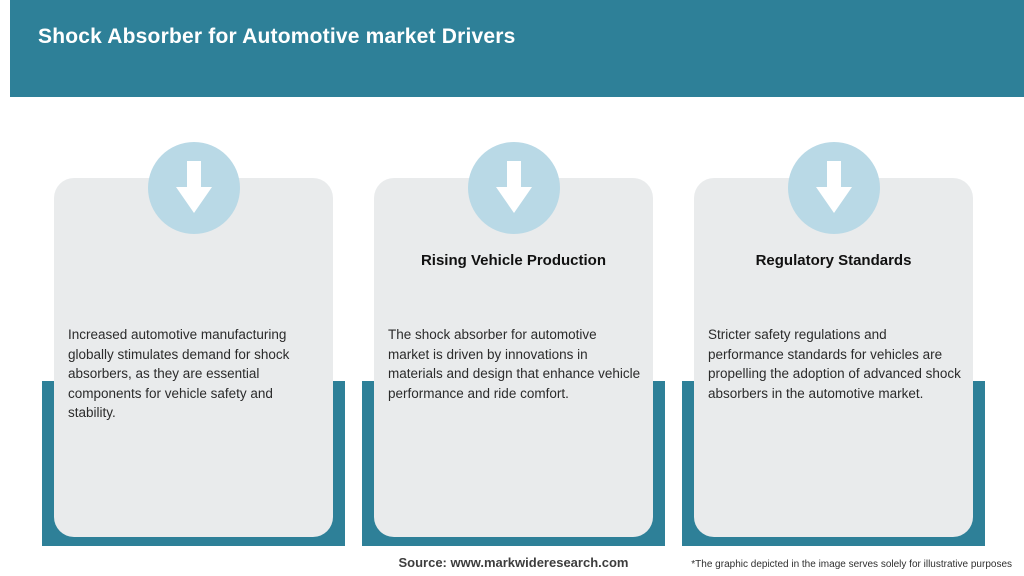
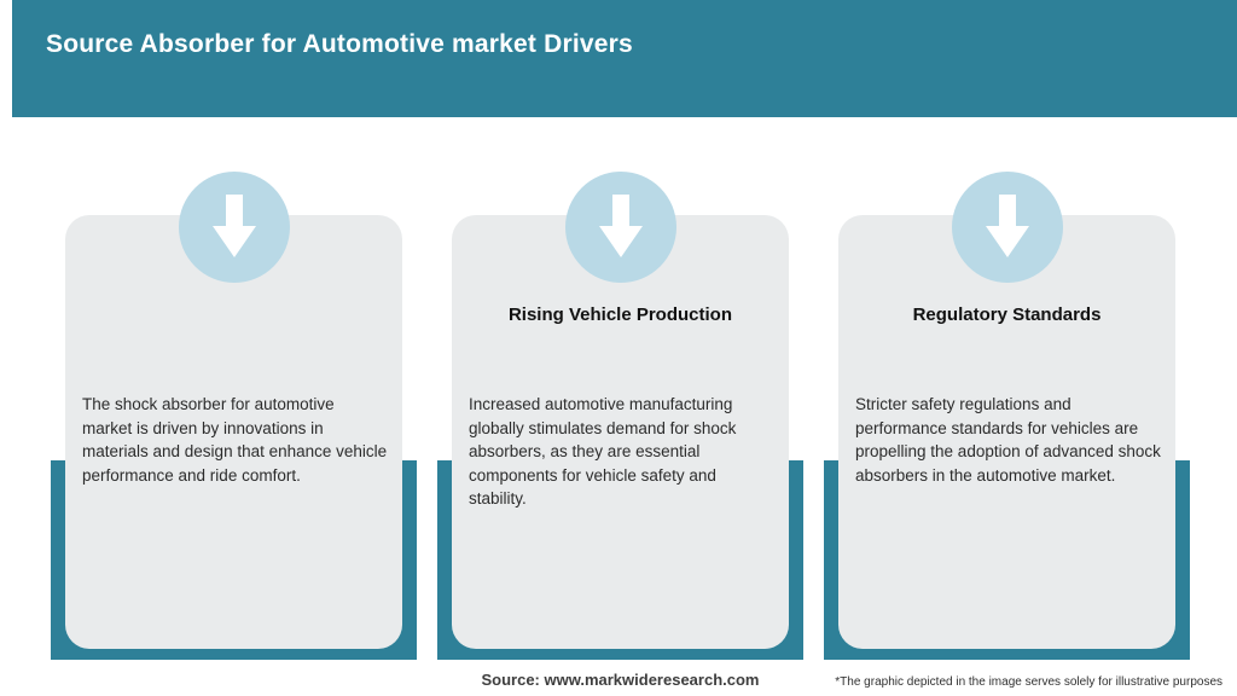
- Shock Absorber for Automotive market Drivers
+ Source Absorber for Automotive market Drivers
- Increased automotive manufacturing globally stimulates demand for shock absorbers, as they are essential components for vehicle safety and stability.
+ The shock absorber for automotive market is driven by innovations in materials and design that enhance vehicle performance and ride comfort.
  Rising Vehicle Production
- The shock absorber for automotive market is driven by innovations in materials and design that enhance vehicle performance and ride comfort.
+ Increased automotive manufacturing globally stimulates demand for shock absorbers, as they are essential components for vehicle safety and stability.
  Regulatory Standards
  Stricter safety regulations and performance standards for vehicles are propelling the adoption of advanced shock absorbers in the automotive market.
  Source: www.markwideresearch.com
  *The graphic depicted in the image serves solely for illustrative purposes
